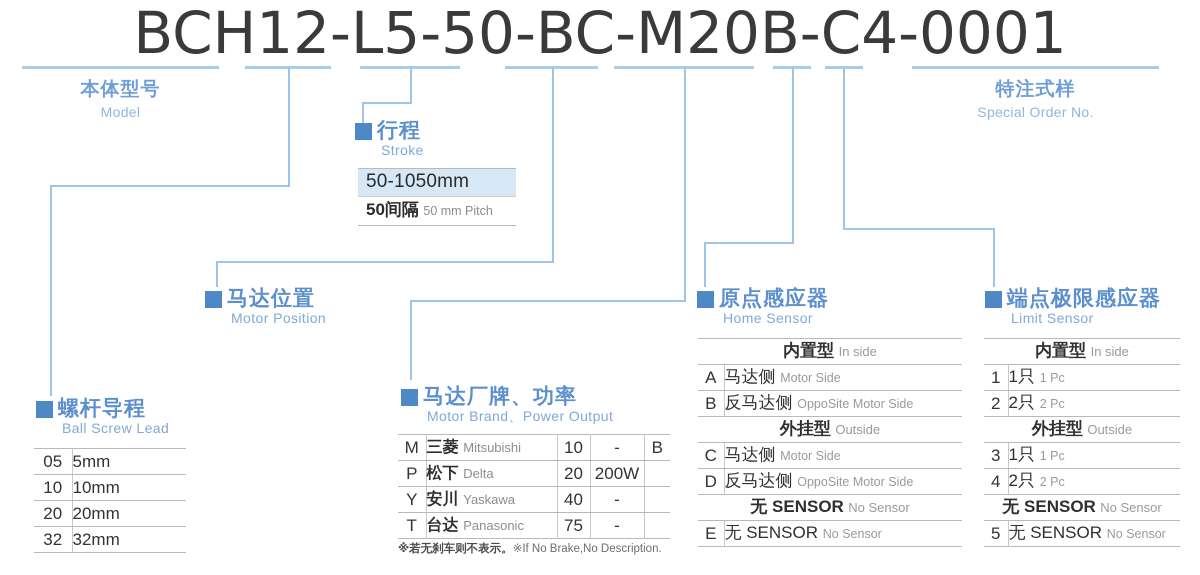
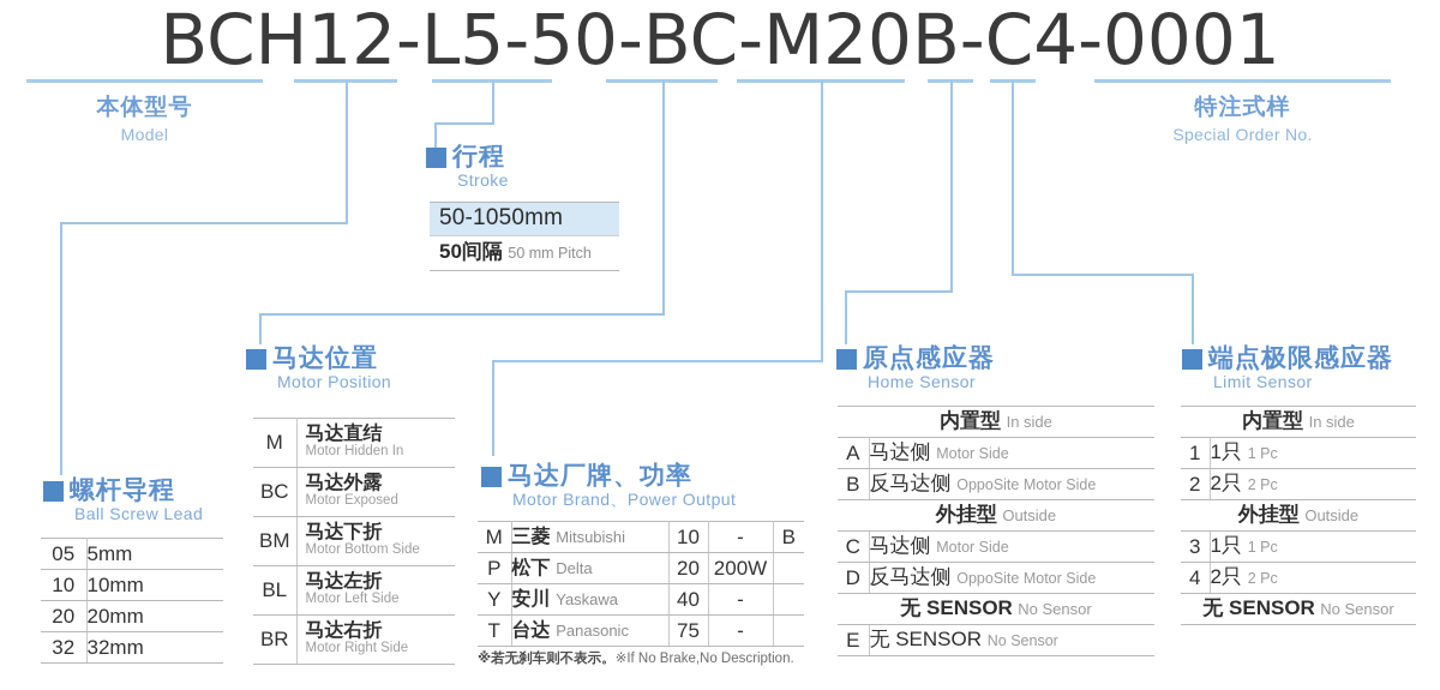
  BCH12-L5-50-BC-M20B-C4-0001
  本体型号
  Model
  特注式样
  Special Order No.
  行程
  Stroke
  50-1050mm
  50间隔 50 mm Pitch
  螺杆导程
  Ball Screw Lead
  05	5mm
  10	10mm
  20	20mm
  32	32mm
  马达位置
  Motor Position
+ M	马达直结Motor Hidden In
+ BC	马达外露Motor Exposed
+ BM	马达下折Motor Bottom Side
+ BL	马达左折Motor Left Side
+ BR	马达右折Motor Right Side
  马达厂牌、功率
  Motor Brand、Power Output
  M	三菱 Mitsubishi	10	-	B
  P	松下 Delta	20	200W
  Y	安川 Yaskawa	40	-
  T	台达 Panasonic	75	-
  ※若无刹车则不表示。※If No Brake,No Description.
  原点感应器
  Home Sensor
  内置型 In side
  A	马达侧 Motor Side
  B	反马达侧 OppoSite Motor Side
  外挂型 Outside
  C	马达侧 Motor Side
  D	反马达侧 OppoSite Motor Side
  无 SENSOR No Sensor
  E	无 SENSOR No Sensor
  端点极限感应器
  Limit Sensor
  内置型 In side
  1	1只 1 Pc
  2	2只 2 Pc
  外挂型 Outside
  3	1只 1 Pc
  4	2只 2 Pc
  无 SENSOR No Sensor
- 5	无 SENSOR No Sensor
